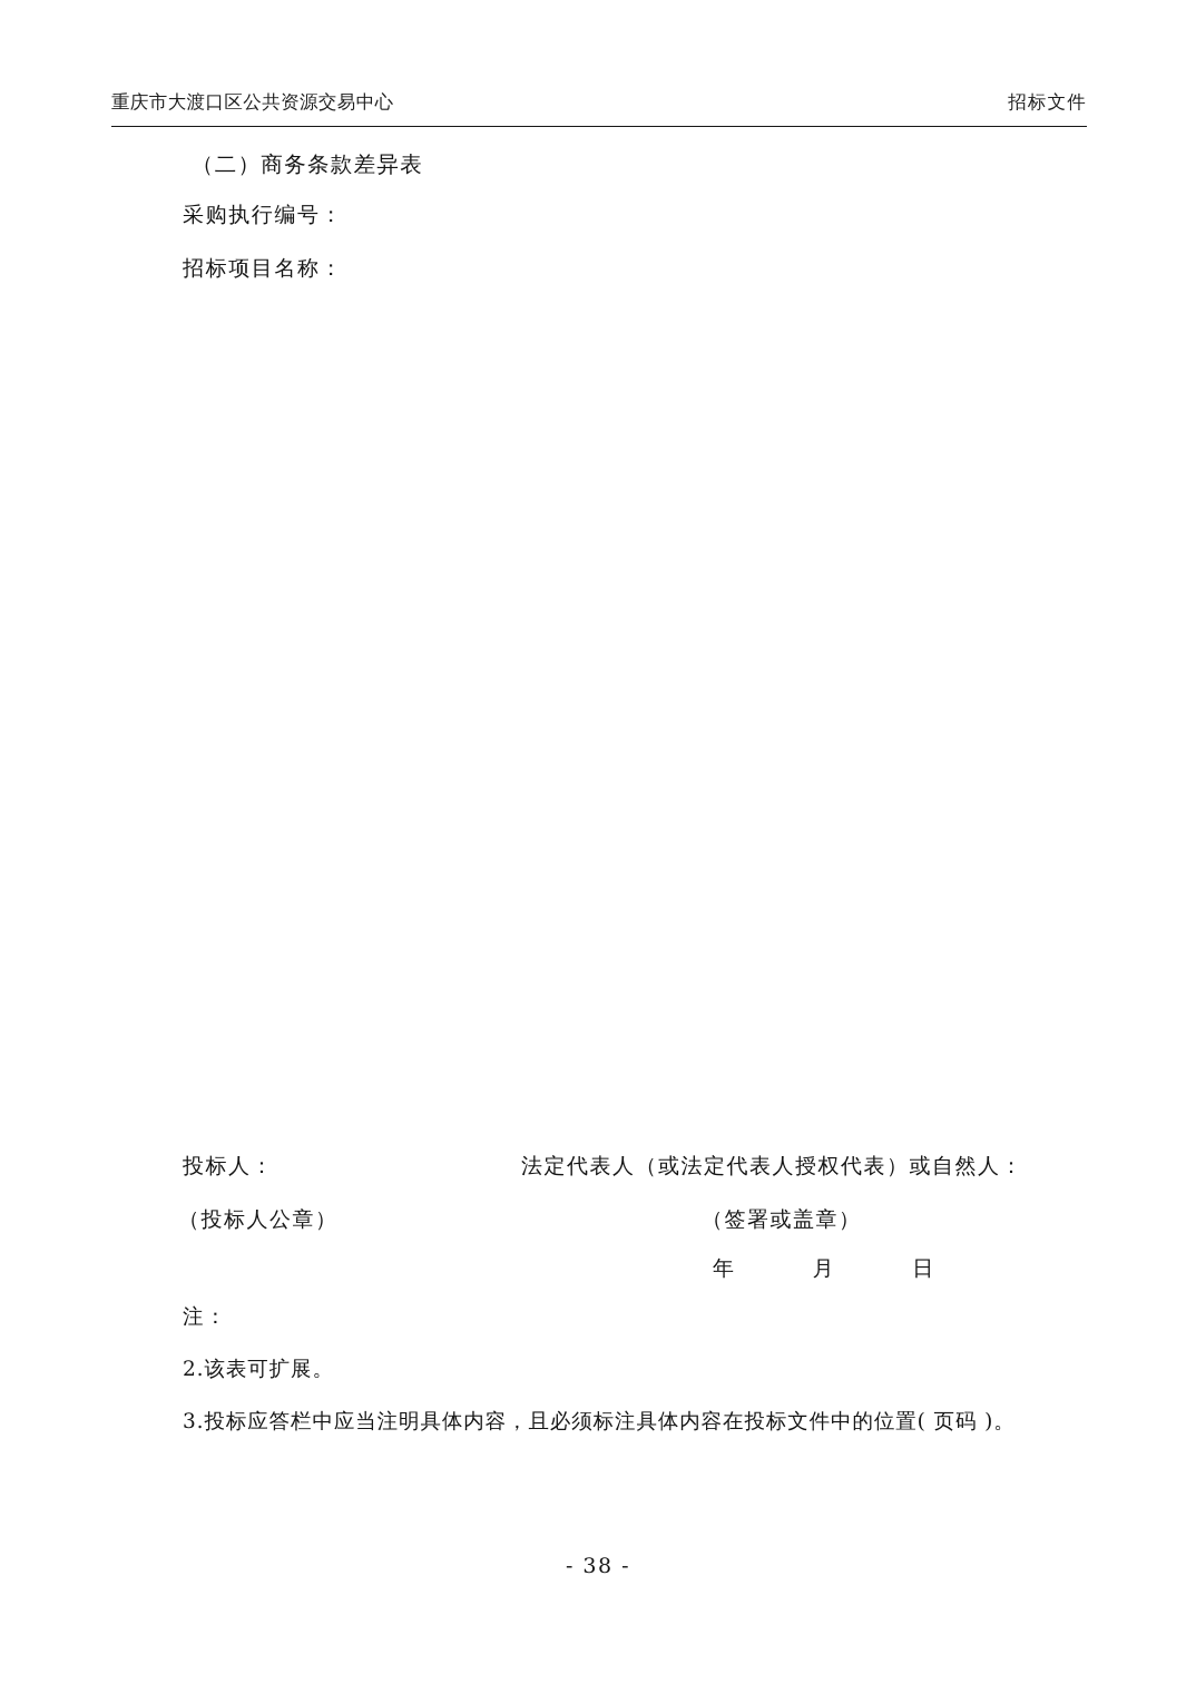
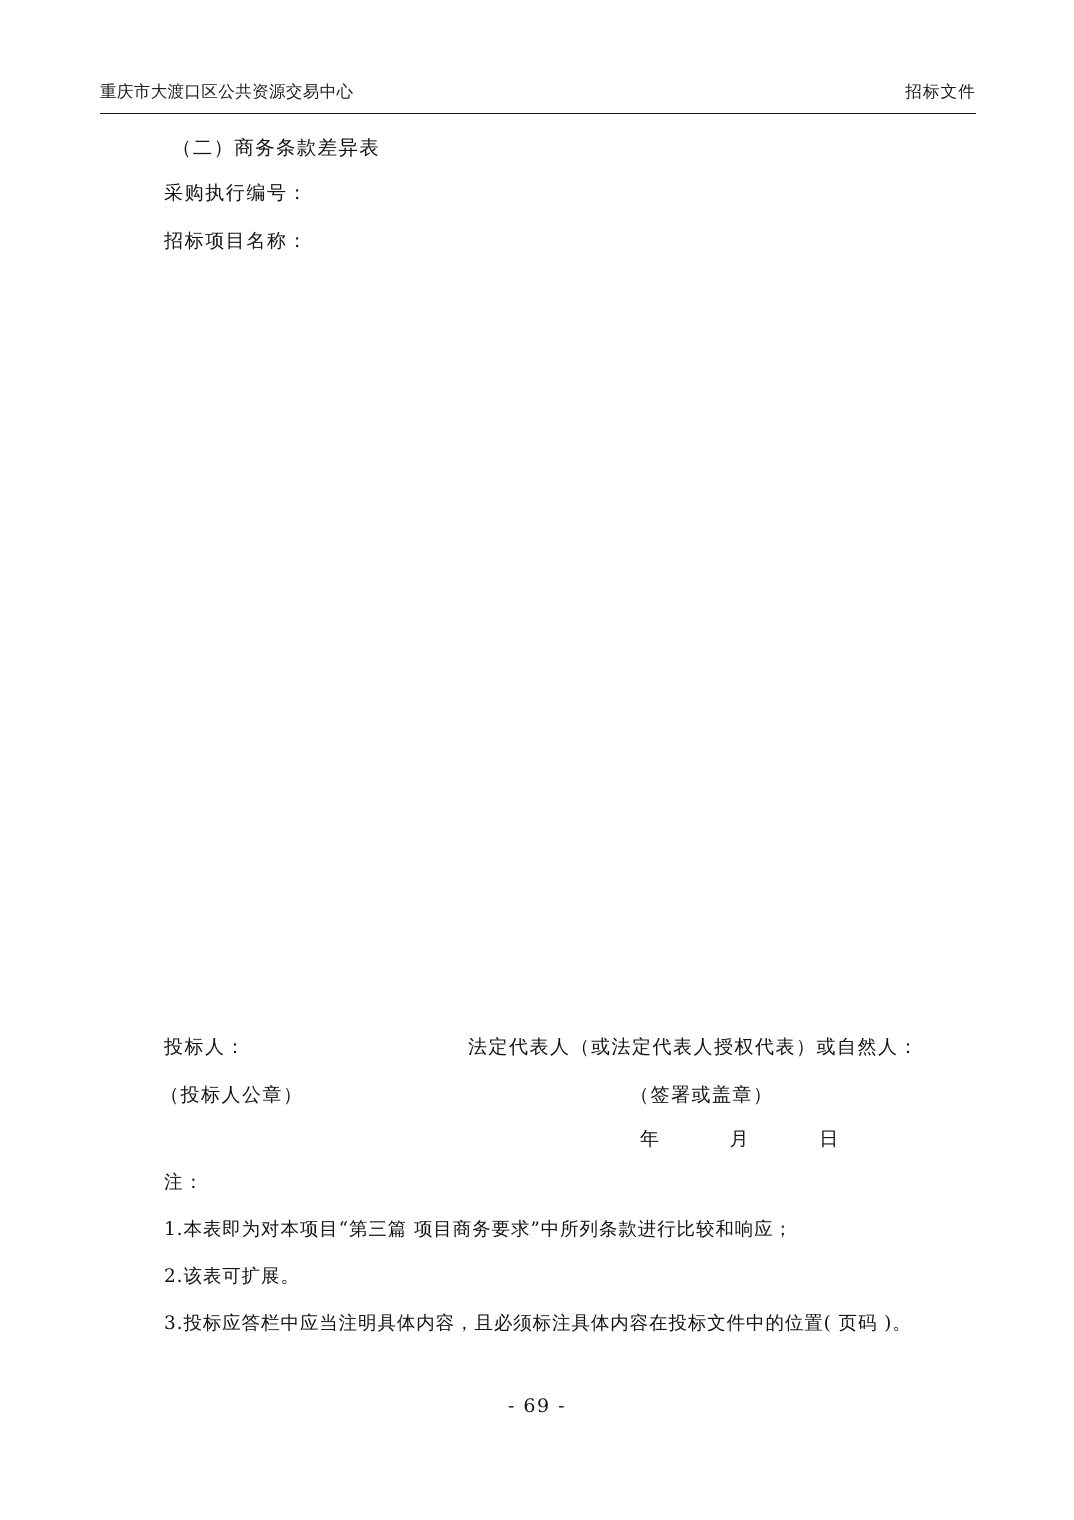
  重庆市大渡口区公共资源交易中心
  招标文件
  （二）商务条款差异表
  采购执行编号：
  招标项目名称：
  投标人：
  法定代表人（或法定代表人授权代表）或自然人：
  （投标人公章）
  （签署或盖章）
  年 月 日
  注：
+ 1.本表即为对本项目“第三篇 项目商务要求”中所列条款进行比较和响应；
  2.该表可扩展。
  3.投标应答栏中应当注明具体内容，且必须标注具体内容在投标文件中的位置( 页码 )。
- - 38 -
+ - 69 -
